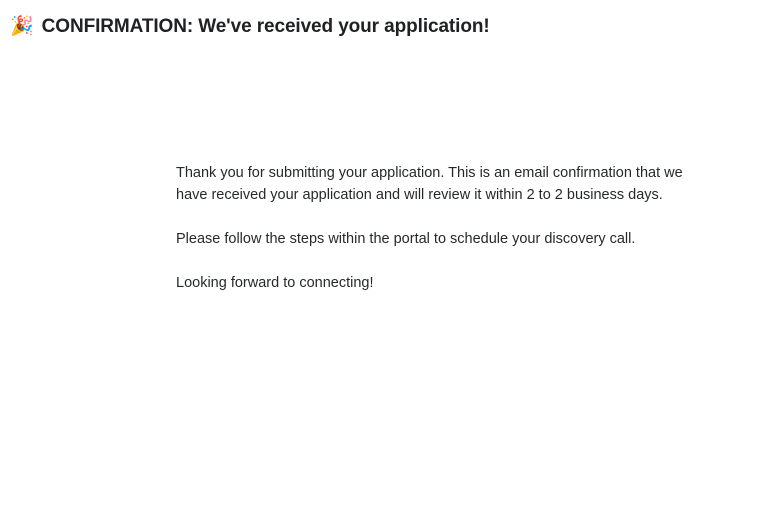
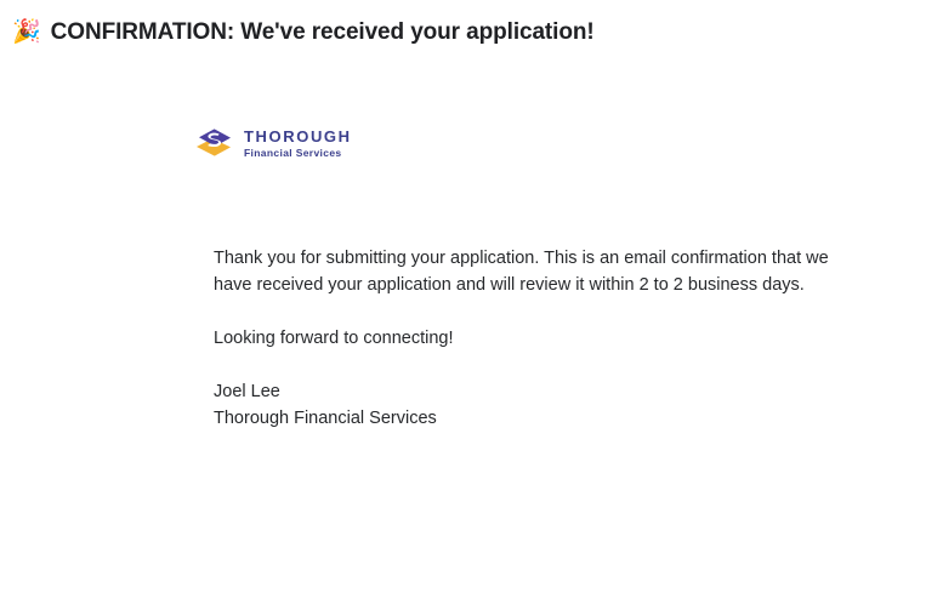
  🎉
  CONFIRMATION: We've received your application!
+ THOROUGH
+ Financial Services
  Thank you for submitting your application. This is an email confirmation that we have received your application and will review it within 2 to 2 business days.
- Please follow the steps within the portal to schedule your discovery call.
  Looking forward to connecting!
+ Joel Lee
+ Thorough Financial Services
